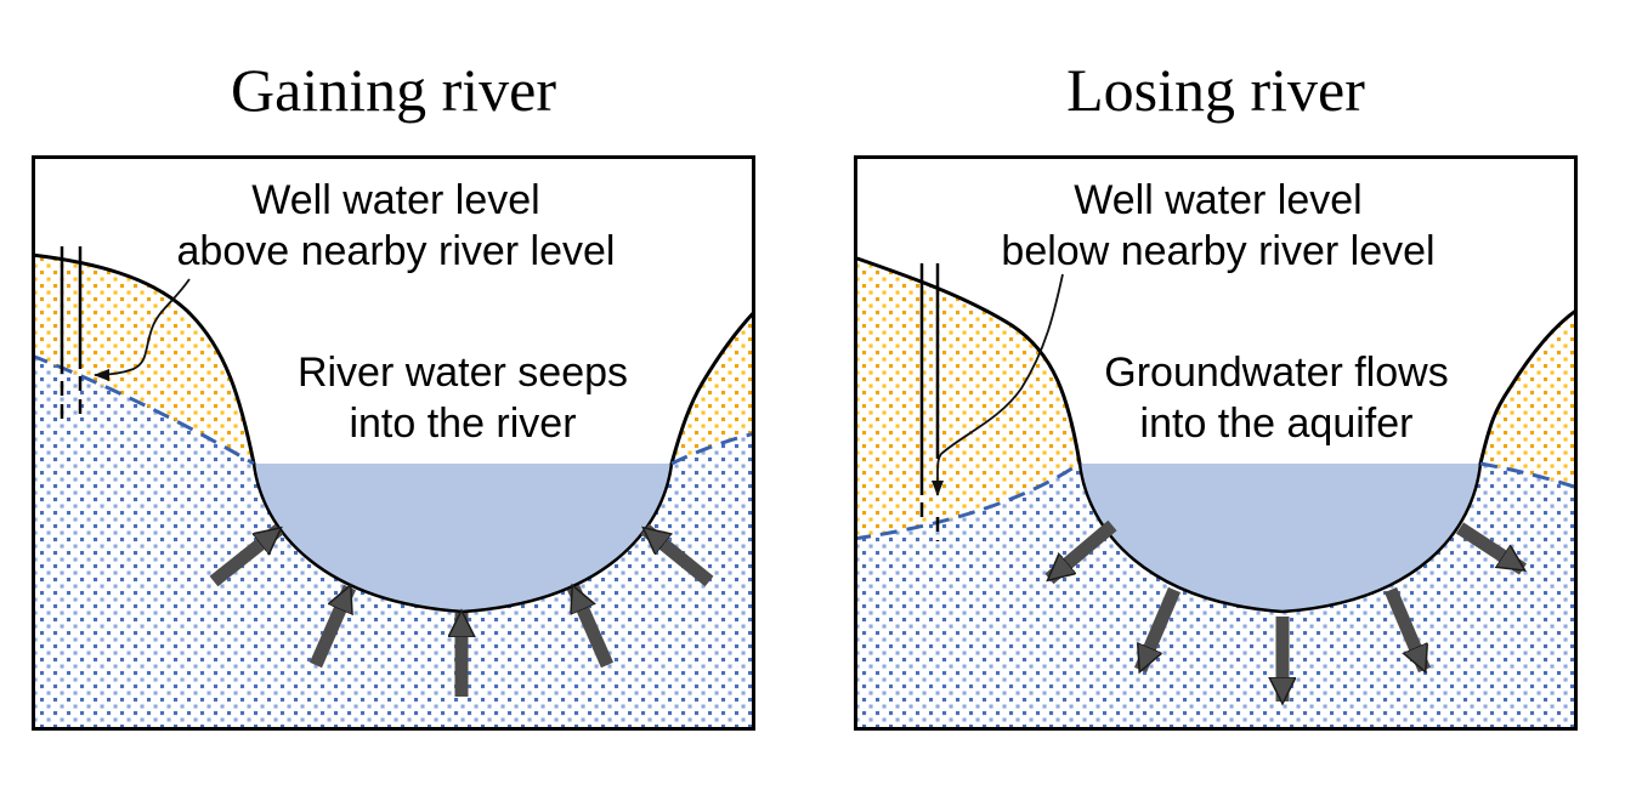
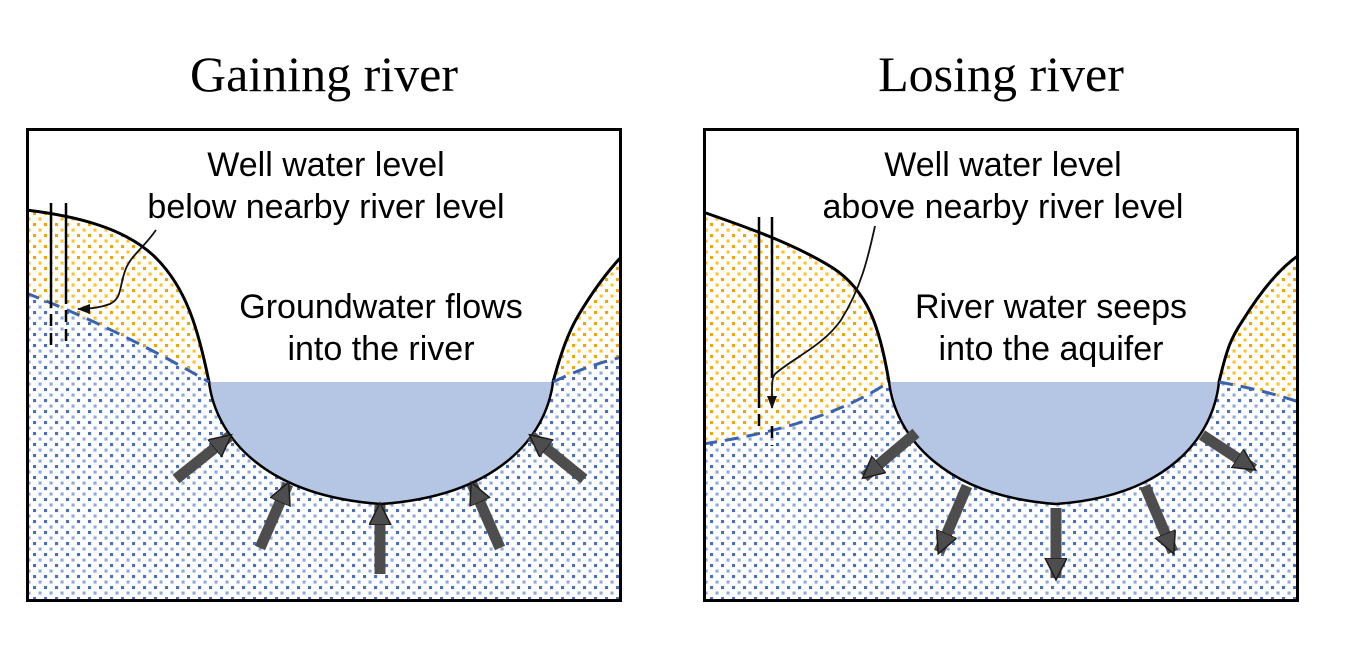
  Gaining river
  Losing river
  Well water level
- above nearby river level
+ below nearby river level
- River water seeps
+ Groundwater flows
  into the river
  Well water level
- below nearby river level
+ above nearby river level
- Groundwater flows
+ River water seeps
  into the aquifer
